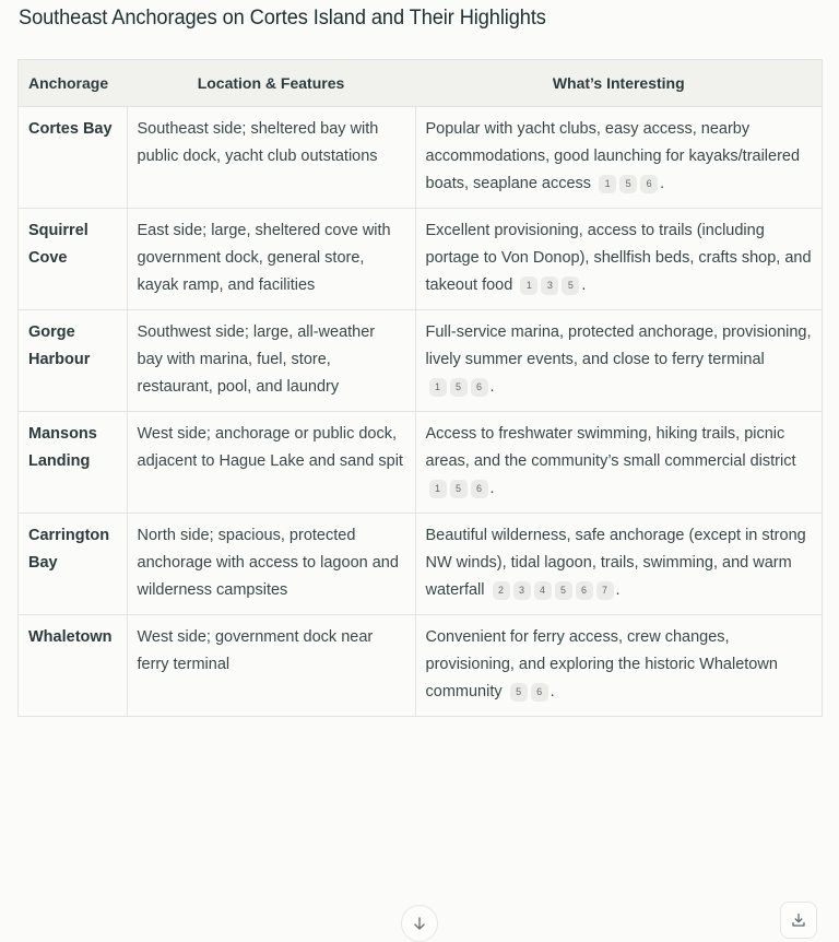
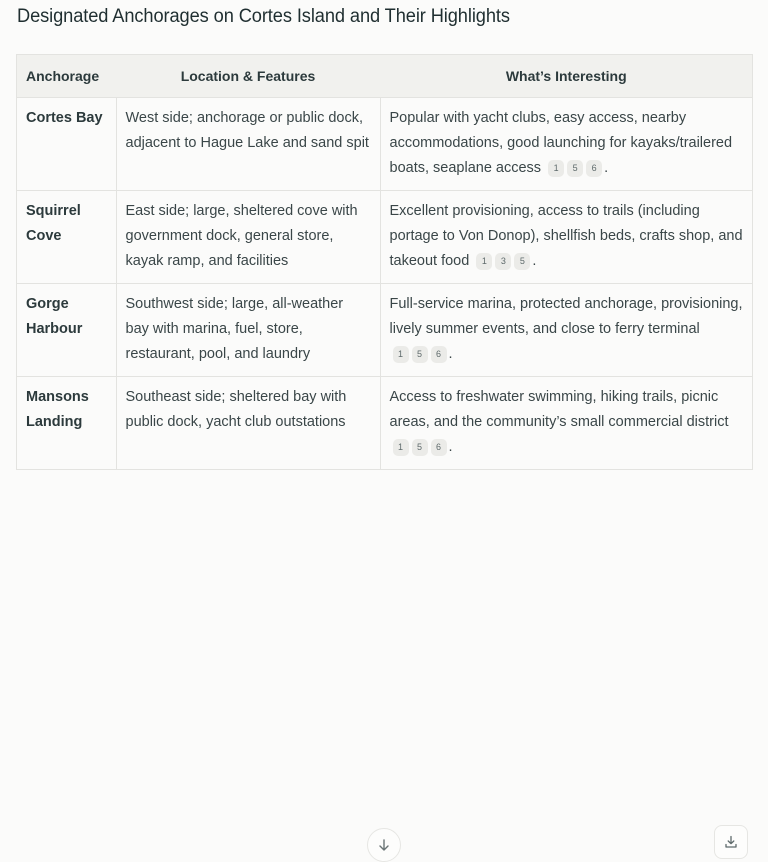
- Southeast Anchorages on Cortes Island and Their Highlights
+ Designated Anchorages on Cortes Island and Their Highlights
  Anchorage	Location & Features	What’s Interesting
- Cortes Bay	Southeast side; sheltered bay with public dock, yacht club outstations	Popular with yacht clubs, easy access, nearby accommodations, good launching for kayaks/trailered boats, seaplane access 1 5 6 .
+ Cortes Bay	West side; anchorage or public dock, adjacent to Hague Lake and sand spit	Popular with yacht clubs, easy access, nearby accommodations, good launching for kayaks/trailered boats, seaplane access 1 5 6 .
  Squirrel Cove	East side; large, sheltered cove with government dock, general store, kayak ramp, and facilities	Excellent provisioning, access to trails (including portage to Von Donop), shellfish beds, crafts shop, and takeout food 1 3 5 .
  Gorge Harbour	Southwest side; large, all-weather bay with marina, fuel, store, restaurant, pool, and laundry	Full-service marina, protected anchorage, provisioning, lively summer events, and close to ferry terminal 1 5 6 .
- Mansons Landing	West side; anchorage or public dock, adjacent to Hague Lake and sand spit	Access to freshwater swimming, hiking trails, picnic areas, and the community’s small commercial district 1 5 6 .
+ Mansons Landing	Southeast side; sheltered bay with public dock, yacht club outstations	Access to freshwater swimming, hiking trails, picnic areas, and the community’s small commercial district 1 5 6 .
- Carrington Bay	North side; spacious, protected anchorage with access to lagoon and wilderness campsites	Beautiful wilderness, safe anchorage (except in strong NW winds), tidal lagoon, trails, swimming, and warm waterfall 2 3 4 5 6 7 .
- Whaletown	West side; government dock near ferry terminal	Convenient for ferry access, crew changes, provisioning, and exploring the historic Whaletown community 5 6 .
